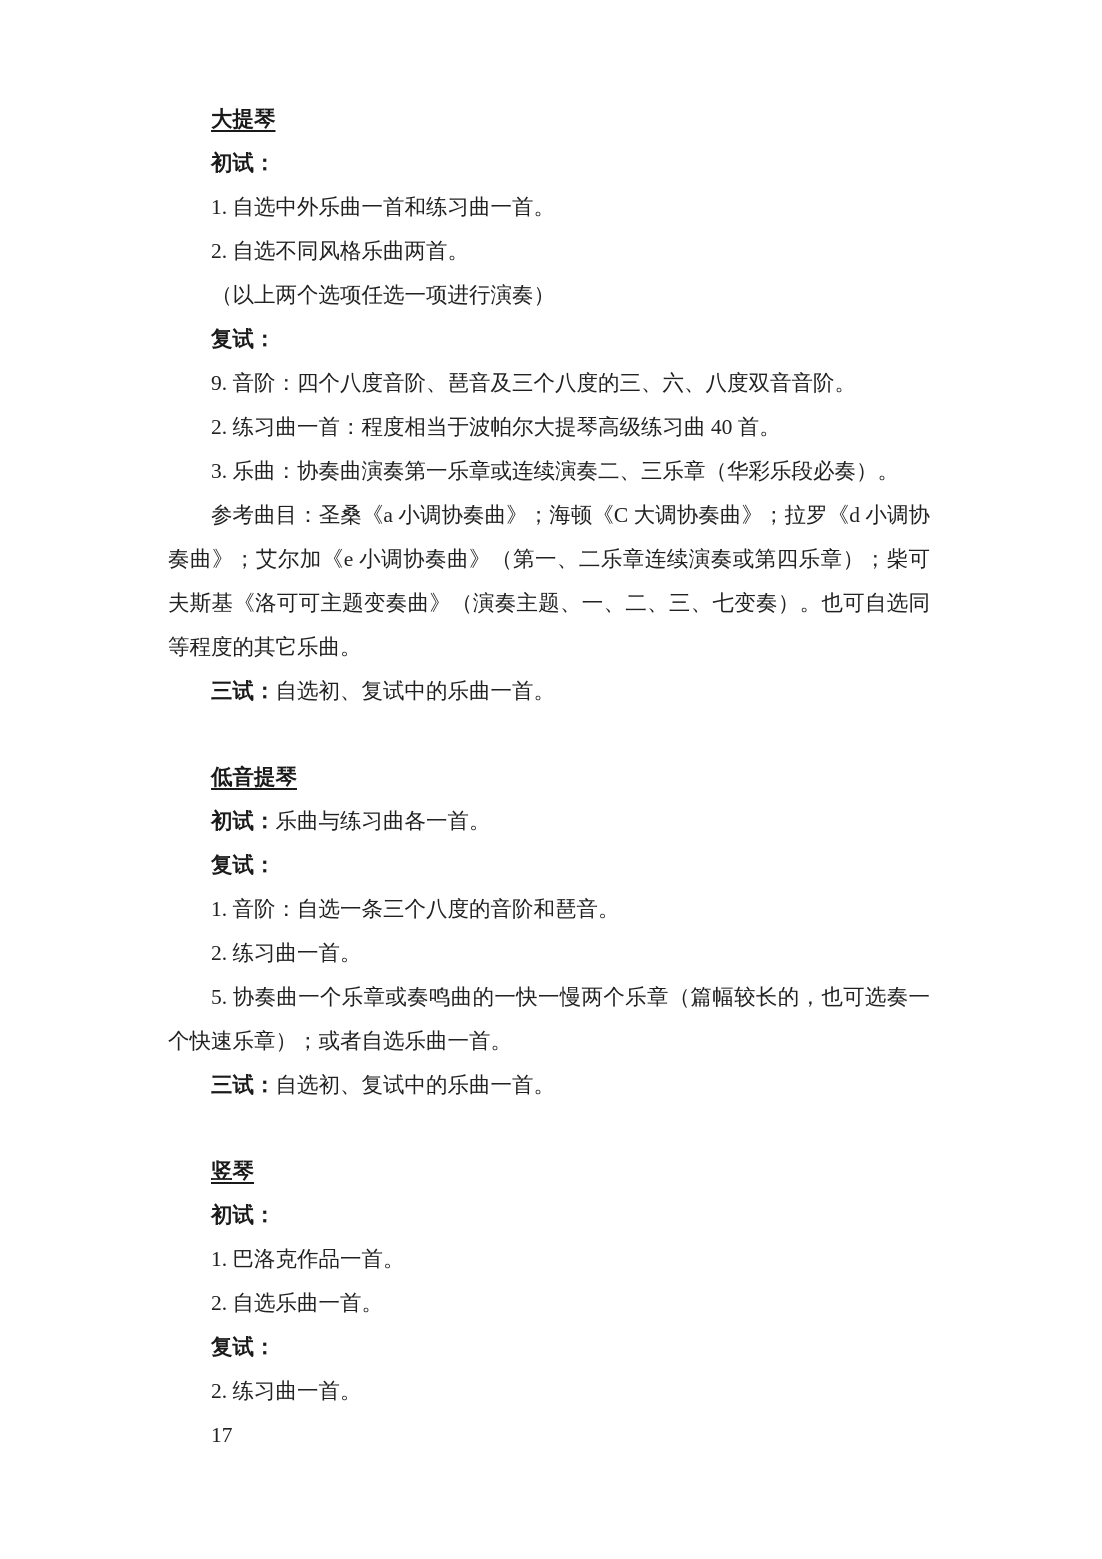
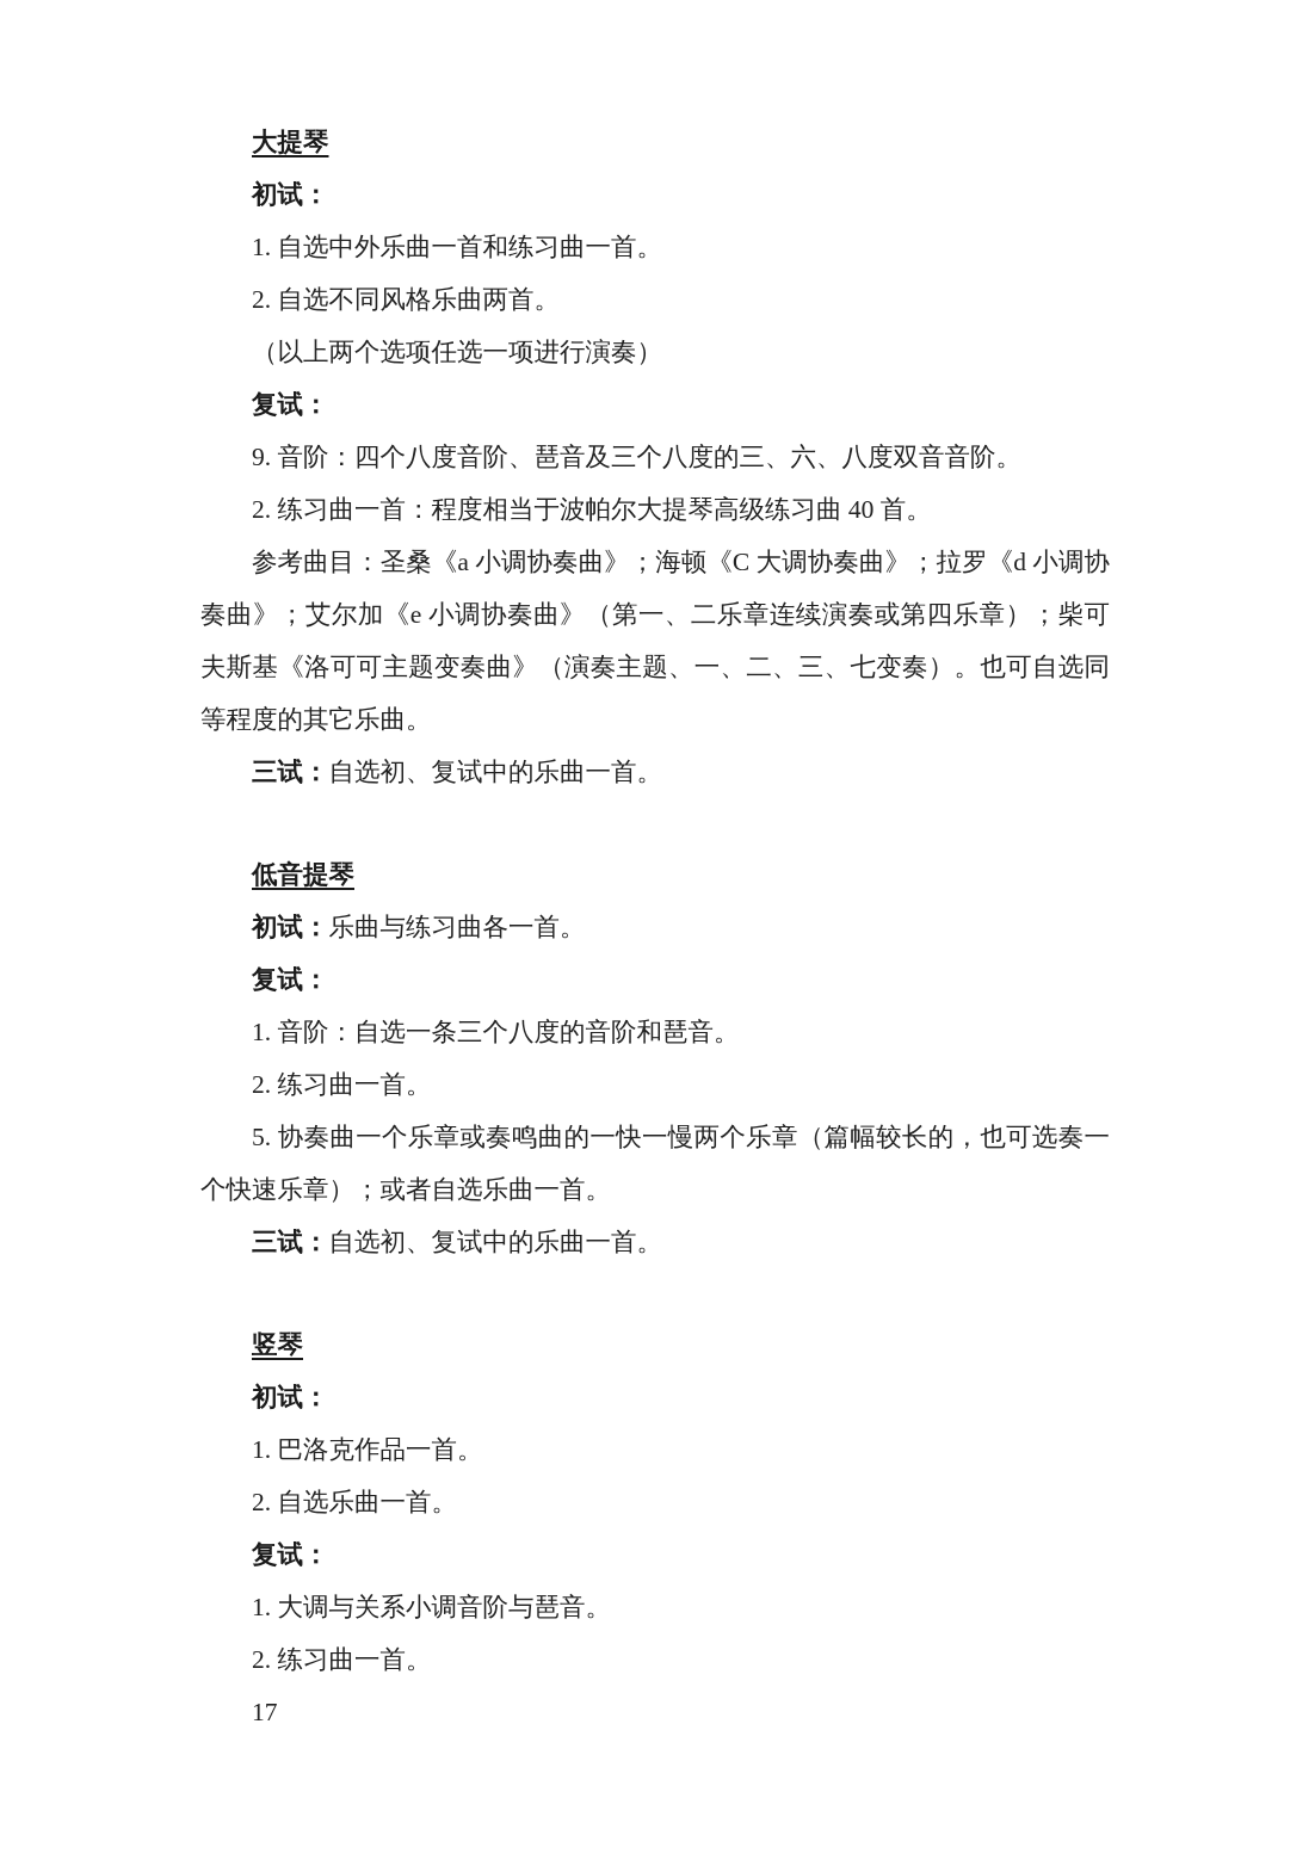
  大提琴
  初试：
  1. 自选中外乐曲一首和练习曲一首。
  2. 自选不同风格乐曲两首。
  （以上两个选项任选一项进行演奏）
  复试：
  9. 音阶：四个八度音阶、琶音及三个八度的三、六、八度双音音阶。
  2. 练习曲一首：程度相当于波帕尔大提琴高级练习曲 40 首。
- 3. 乐曲：协奏曲演奏第一乐章或连续演奏二、三乐章（华彩乐段必奏）。
  参考曲目：圣桑《a 小调协奏曲》；海顿《C 大调协奏曲》；拉罗《d 小调协奏曲》；艾尔加《e 小调协奏曲》（第一、二乐章连续演奏或第四乐章）；柴可夫斯基《洛可可主题变奏曲》（演奏主题、一、二、三、七变奏）。也可自选同等程度的其它乐曲。
  三试：自选初、复试中的乐曲一首。
  低音提琴
  初试：乐曲与练习曲各一首。
  复试：
  1. 音阶：自选一条三个八度的音阶和琶音。
  2. 练习曲一首。
  5. 协奏曲一个乐章或奏鸣曲的一快一慢两个乐章（篇幅较长的，也可选奏一个快速乐章）；或者自选乐曲一首。
  三试：自选初、复试中的乐曲一首。
  竖琴
  初试：
  1. 巴洛克作品一首。
  2. 自选乐曲一首。
  复试：
+ 1. 大调与关系小调音阶与琶音。
  2. 练习曲一首。
  17
